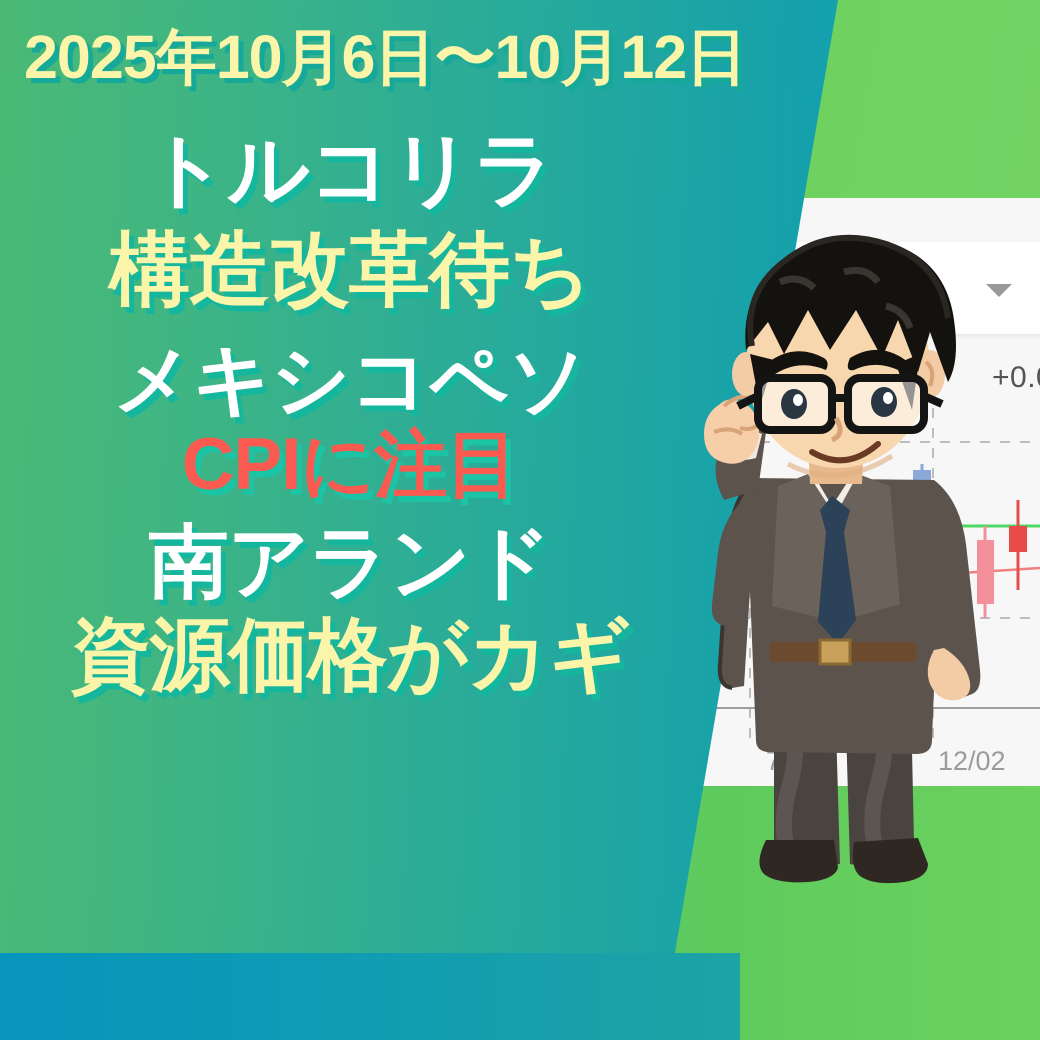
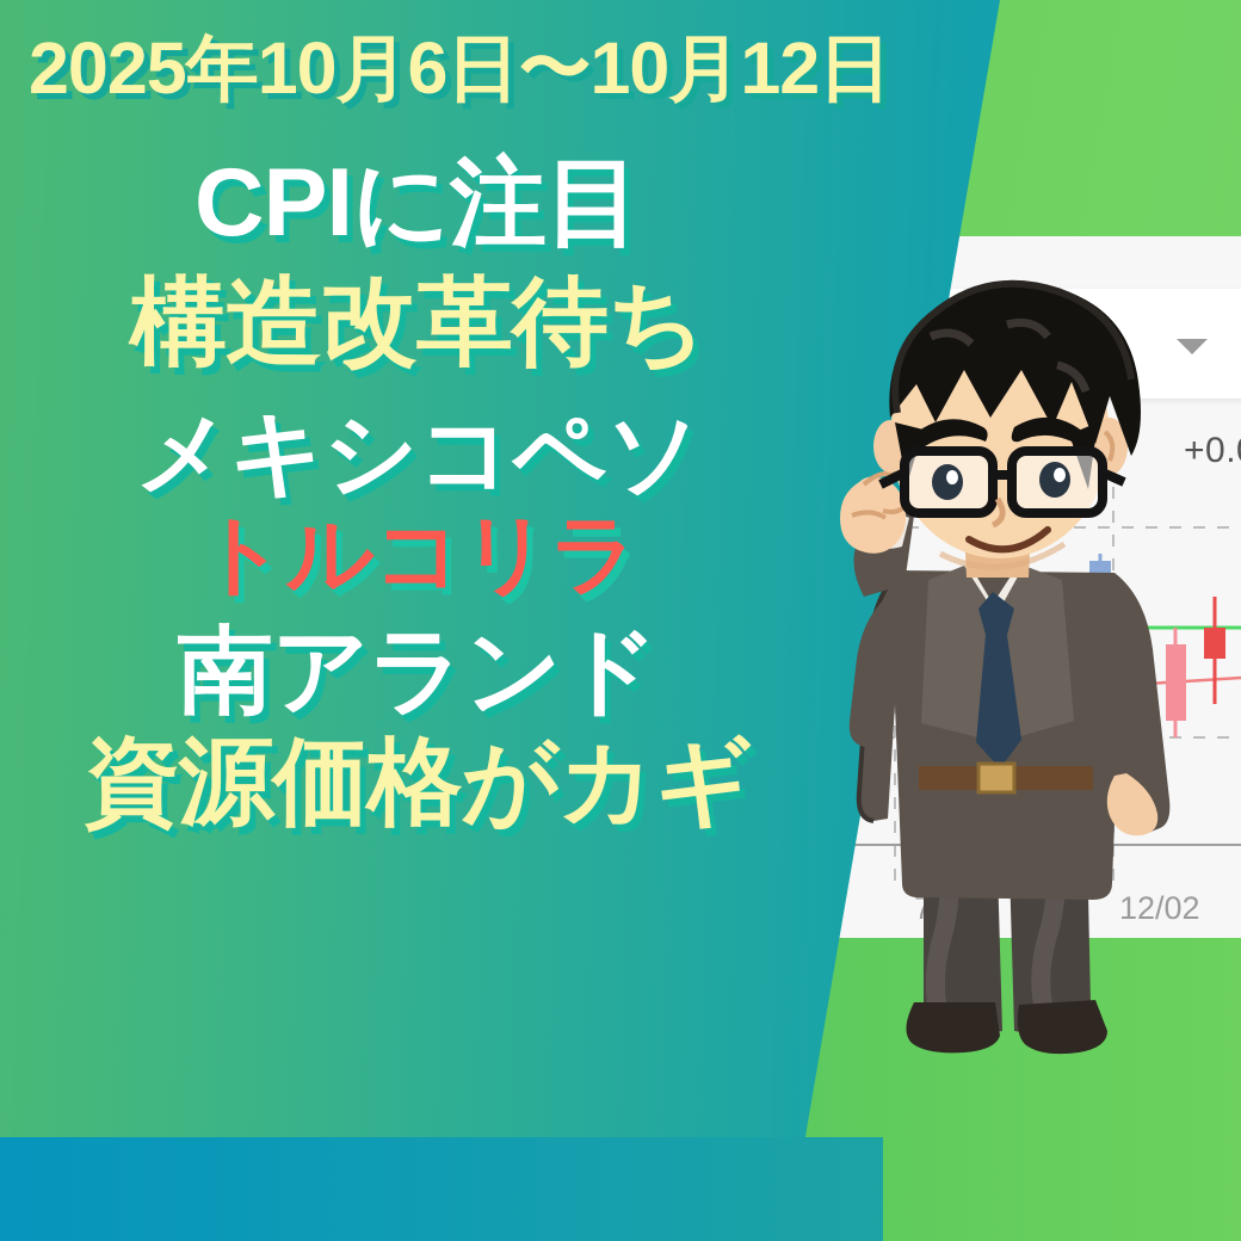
  7
  12/02
  2025年10月6日〜10月12日
- トルコリラ
+ CPIに注目
  構造改革待ち
  メキシコペソ
- CPIに注目
+ トルコリラ
  南アランド
  資源価格がカギ
